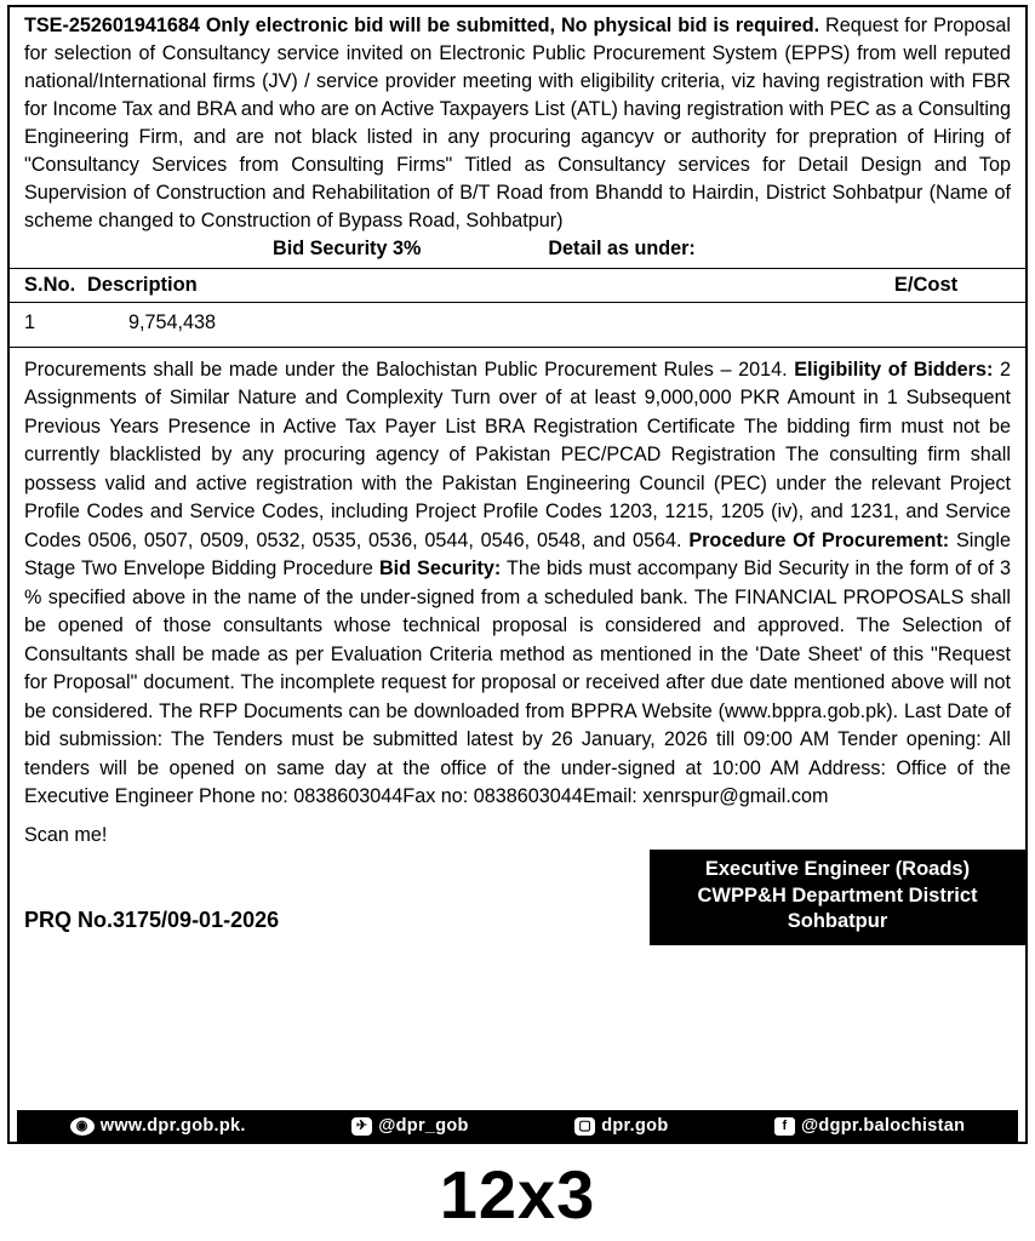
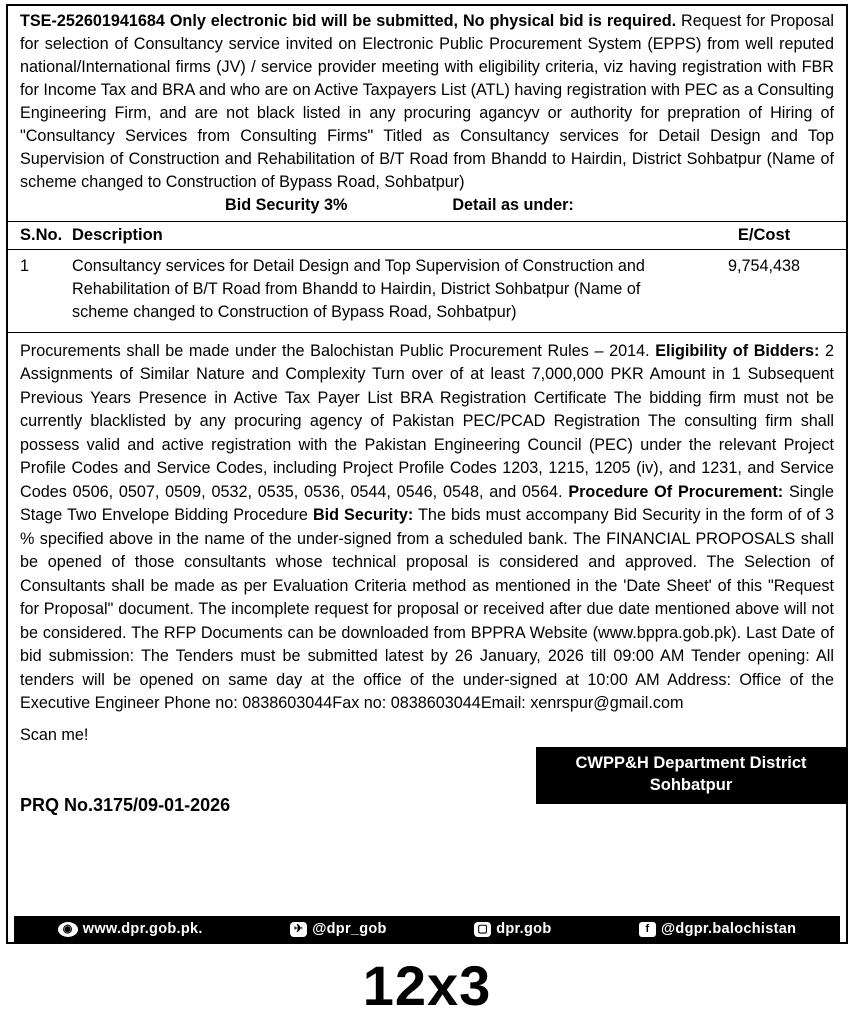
  TSE-252601941684 Only electronic bid will be submitted, No physical bid is required. Request for Proposal for selection of Consultancy service invited on Electronic Public Procurement System (EPPS) from well reputed national/International firms (JV) / service provider meeting with eligibility criteria, viz having registration with FBR for Income Tax and BRA and who are on Active Taxpayers List (ATL) having registration with PEC as a Consulting Engineering Firm, and are not black listed in any procuring agancyv or authority for prepration of Hiring of "Consultancy Services from Consulting Firms" Titled as Consultancy services for Detail Design and Top Supervision of Construction and Rehabilitation of B/T Road from Bhandd to Hairdin, District Sohbatpur (Name of scheme changed to Construction of Bypass Road, Sohbatpur)
  Bid Security 3%
  Detail as under:
  S.No.
  Description
  E/Cost
  1
+ Consultancy services for Detail Design and Top Supervision of Construction and Rehabilitation of B/T Road from Bhandd to Hairdin, District Sohbatpur (Name of scheme changed to Construction of Bypass Road, Sohbatpur)
  9,754,438
- Procurements shall be made under the Balochistan Public Procurement Rules – 2014. Eligibility of Bidders: 2 Assignments of Similar Nature and Complexity Turn over of at least 9,000,000 PKR Amount in 1 Subsequent Previous Years Presence in Active Tax Payer List BRA Registration Certificate The bidding firm must not be currently blacklisted by any procuring agency of Pakistan PEC/PCAD Registration The consulting firm shall possess valid and active registration with the Pakistan Engineering Council (PEC) under the relevant Project Profile Codes and Service Codes, including Project Profile Codes 1203, 1215, 1205 (iv), and 1231, and Service Codes 0506, 0507, 0509, 0532, 0535, 0536, 0544, 0546, 0548, and 0564. Procedure Of Procurement: Single Stage Two Envelope Bidding Procedure Bid Security: The bids must accompany Bid Security in the form of of 3 % specified above in the name of the under-signed from a scheduled bank. The FINANCIAL PROPOSALS shall be opened of those consultants whose technical proposal is considered and approved. The Selection of Consultants shall be made as per Evaluation Criteria method as mentioned in the 'Date Sheet' of this "Request for Proposal" document. The incomplete request for proposal or received after due date mentioned above will not be considered. The RFP Documents can be downloaded from BPPRA Website (www.bppra.gob.pk). Last Date of bid submission: The Tenders must be submitted latest by 26 January, 2026 till 09:00 AM Tender opening: All tenders will be opened on same day at the office of the under-signed at 10:00 AM Address: Office of the Executive Engineer Phone no: 0838603044Fax no: 0838603044Email: xenrspur@gmail.com
+ Procurements shall be made under the Balochistan Public Procurement Rules – 2014. Eligibility of Bidders: 2 Assignments of Similar Nature and Complexity Turn over of at least 7,000,000 PKR Amount in 1 Subsequent Previous Years Presence in Active Tax Payer List BRA Registration Certificate The bidding firm must not be currently blacklisted by any procuring agency of Pakistan PEC/PCAD Registration The consulting firm shall possess valid and active registration with the Pakistan Engineering Council (PEC) under the relevant Project Profile Codes and Service Codes, including Project Profile Codes 1203, 1215, 1205 (iv), and 1231, and Service Codes 0506, 0507, 0509, 0532, 0535, 0536, 0544, 0546, 0548, and 0564. Procedure Of Procurement: Single Stage Two Envelope Bidding Procedure Bid Security: The bids must accompany Bid Security in the form of of 3 % specified above in the name of the under-signed from a scheduled bank. The FINANCIAL PROPOSALS shall be opened of those consultants whose technical proposal is considered and approved. The Selection of Consultants shall be made as per Evaluation Criteria method as mentioned in the 'Date Sheet' of this "Request for Proposal" document. The incomplete request for proposal or received after due date mentioned above will not be considered. The RFP Documents can be downloaded from BPPRA Website (www.bppra.gob.pk). Last Date of bid submission: The Tenders must be submitted latest by 26 January, 2026 till 09:00 AM Tender opening: All tenders will be opened on same day at the office of the under-signed at 10:00 AM Address: Office of the Executive Engineer Phone no: 0838603044Fax no: 0838603044Email: xenrspur@gmail.com
  Scan me!
- Executive Engineer (Roads)
  CWPP&H Department District
  Sohbatpur
  PRQ No.3175/09-01-2026
  ◉
  www.dpr.gob.pk.
  ✈
  @dpr_gob
  ▢
  dpr.gob
  f
  @dgpr.balochistan
  12x3
